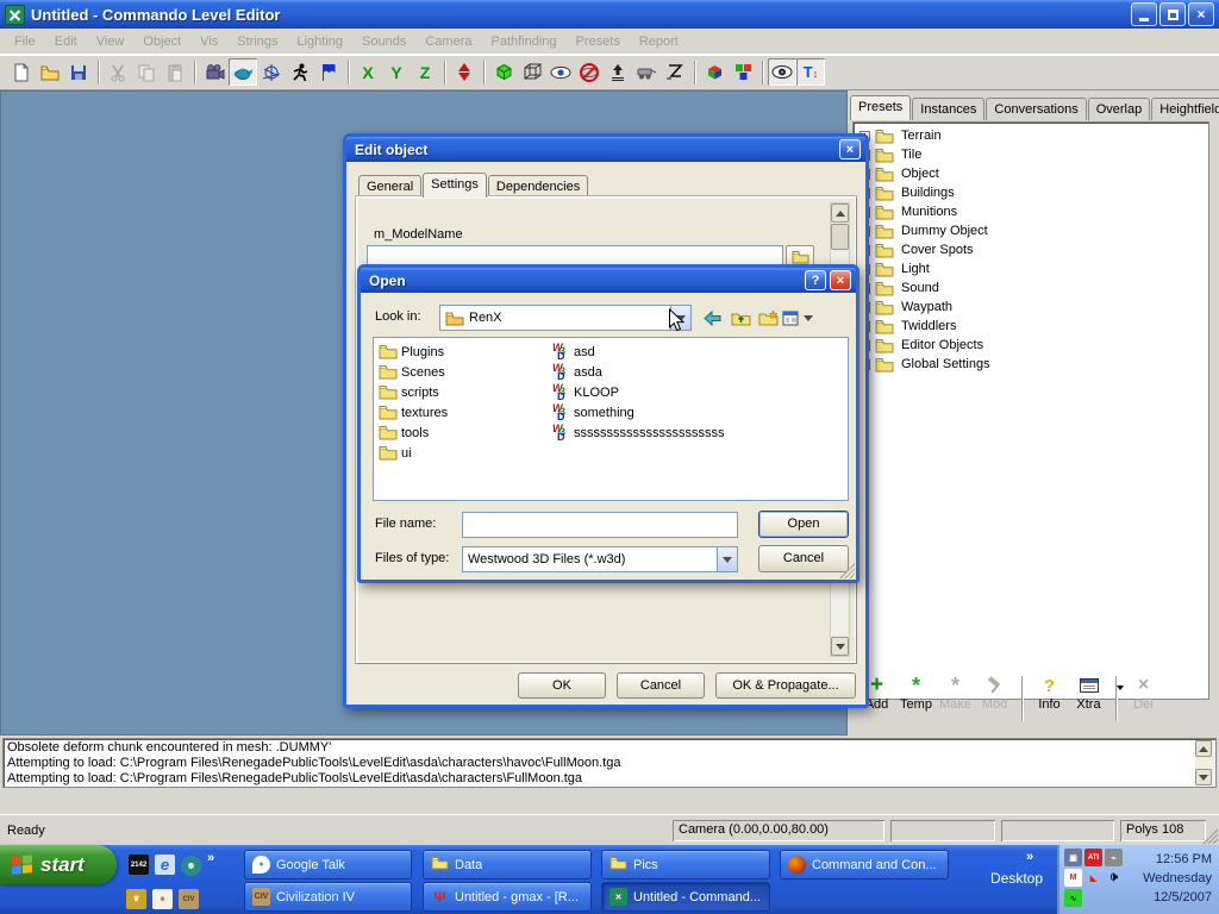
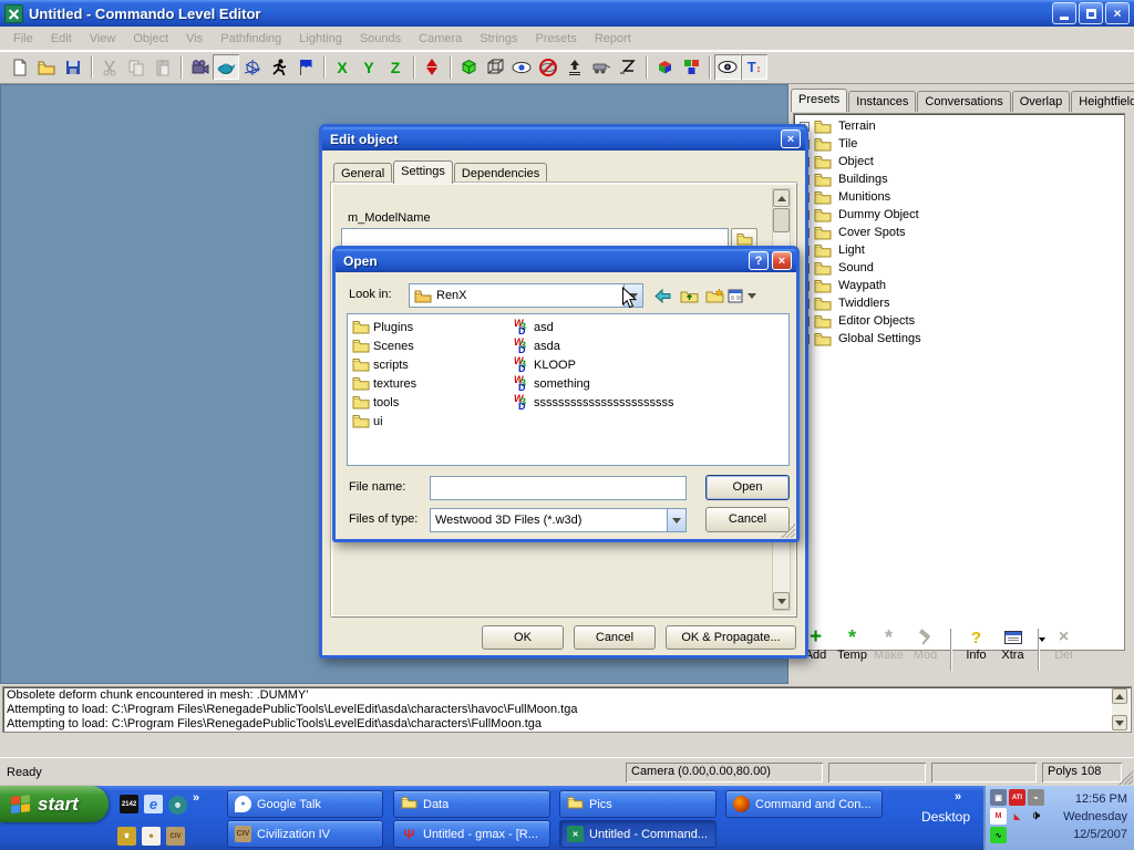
  Untitled - Commando Level Editor
  ×
  File
  Edit
  View
  Object
  Vis
- Strings
+ Pathfinding
  Lighting
  Sounds
  Camera
- Pathfinding
+ Strings
  Presets
  Report
  X
  Y
  Z
  T↕
  Presets
  Instances
  Conversations
  Overlap
  Heightfield
  Terrain
  Tile
  Object
  Buildings
  Munitions
  Dummy Object
  Cover Spots
  Light
  Sound
  Waypath
  Twiddlers
  Editor Objects
  Global Settings
  +
  Add
  *
  Temp
  *
  Make
  Mod
  ?
  Info
  Xtra
  ×
  Del
  Obsolete deform chunk encountered in mesh: .DUMMY'
  Attempting to load: C:\Program Files\RenegadePublicTools\LevelEdit\asda\characters\havoc\FullMoon.tga
  Attempting to load: C:\Program Files\RenegadePublicTools\LevelEdit\asda\characters\FullMoon.tga
  Ready
  Camera (0.00,0.00,80.00)
  Polys 108
  start
  e
  »
  Google Talk
  Data
  Pics
  Command and Con...
  Civilization IV
  Ψ
  Untitled - gmax - [R...
  Untitled - Command...
  »
  Desktop
  🕩
  12:56 PM
  Wednesday
  12/5/2007
  Edit object
  ×
  General
  Settings
  Dependencies
  m_ModelName
  OK
  Cancel
  OK & Propagate...
  Open
  ?
  ×
  Look in:
  RenX
  Plugins
  Scenes
  scripts
  textures
  tools
  ui
  W
  3
  D
  asd
  W
  3
  D
  asda
  W
  3
  D
  KLOOP
  W
  3
  D
  something
  W
  3
  D
  sssssssssssssssssssssss
  File name:
  Open
  Files of type:
  Westwood 3D Files (*.w3d)
  Cancel
